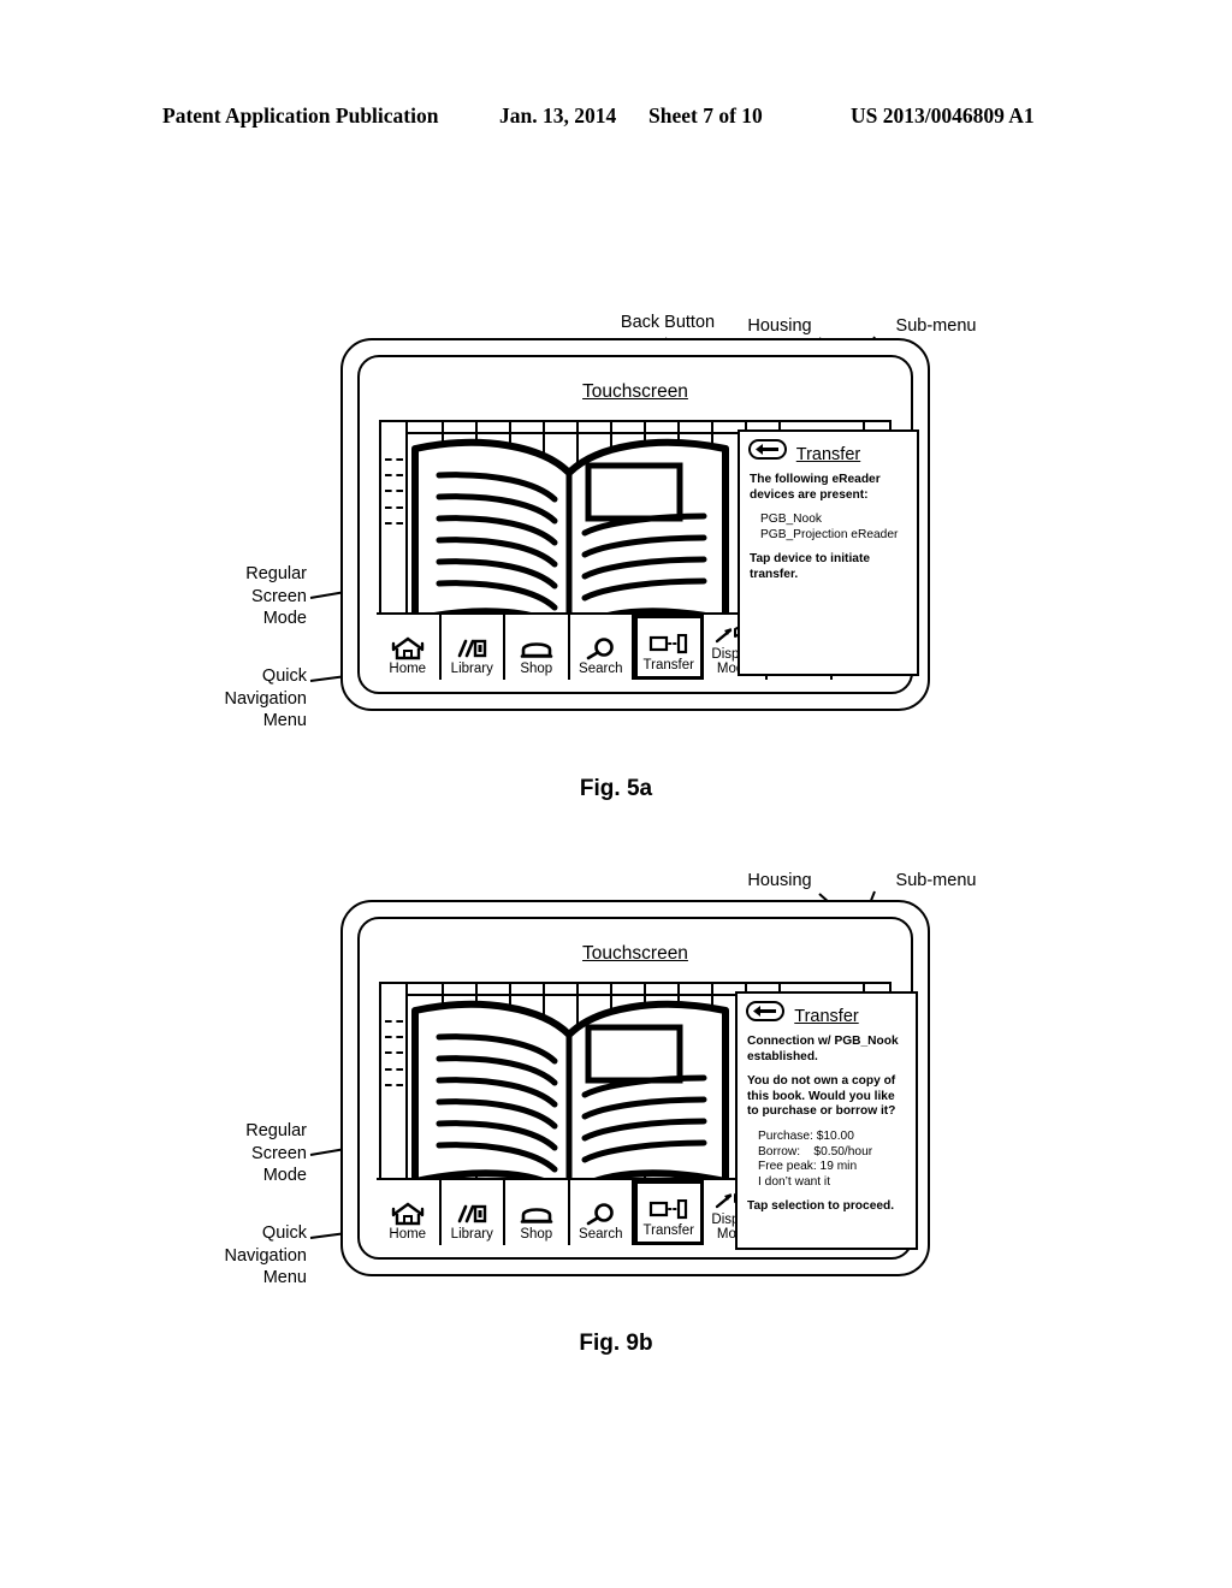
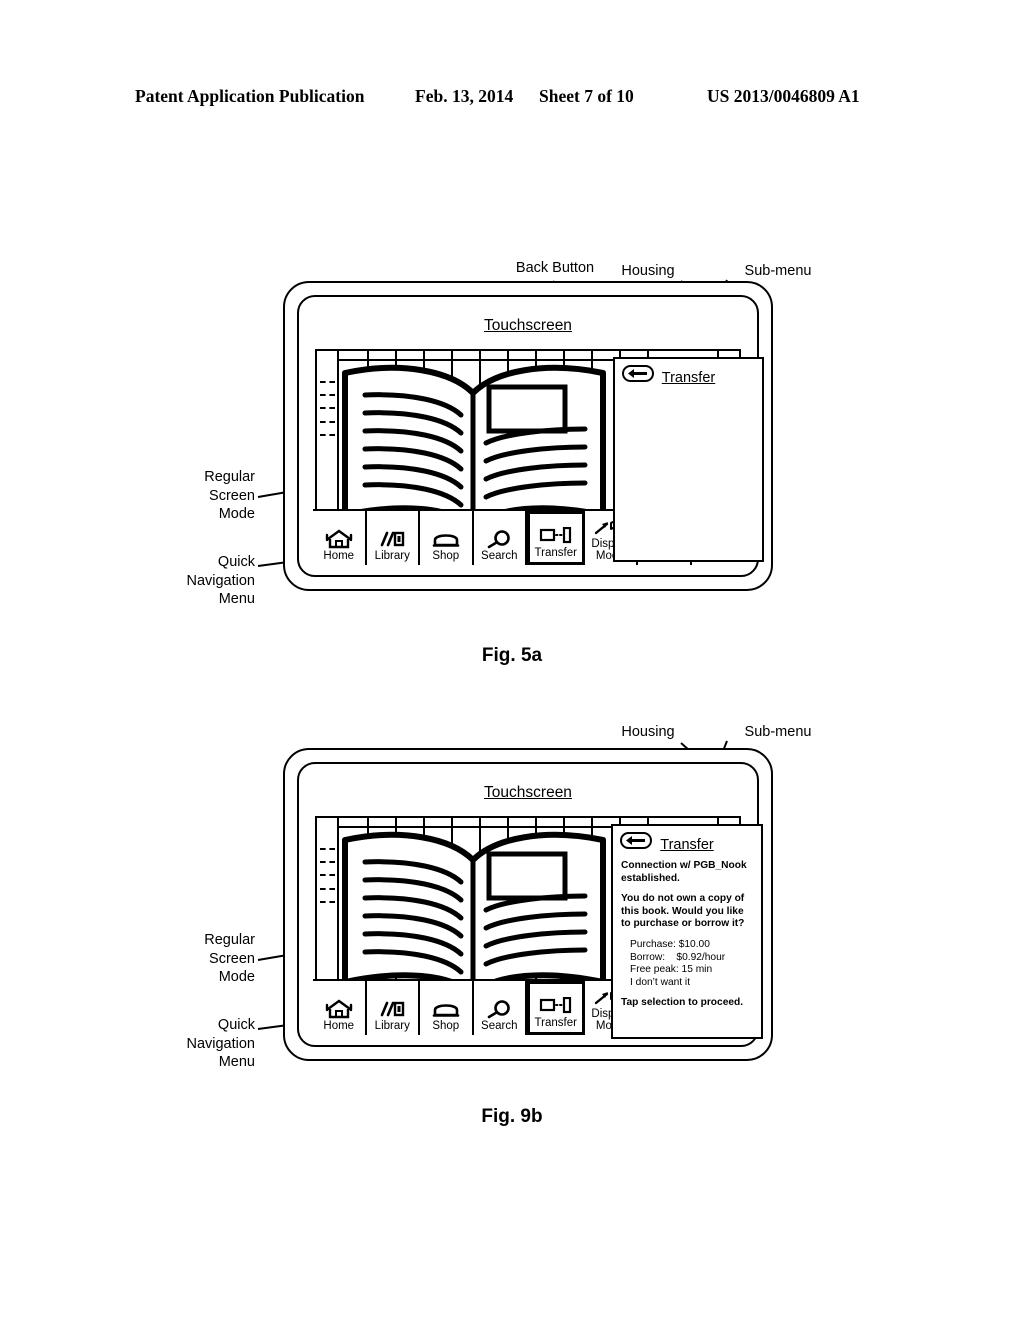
  Patent Application Publication
- Jan. 13, 2014
+ Feb. 13, 2014
  Sheet 7 of 10
  US 2013/0046809 A1
  Back Button
  Housing
  Sub-menu
  Regular
  Screen
  Mode
  Quick
  Navigation
  Menu
  Touchscreen
  Transfer
- The following eReader
- devices are present:
- PGB_Nook
- PGB_Projection eReader
- Tap device to initiate
- transfer.
  Home
  Library
  Shop
  Search
  Transfer
  Fig. 5a
  Housing
  Sub-menu
  Regular
  Screen
  Mode
  Quick
  Navigation
  Menu
  Touchscreen
  Transfer
  Connection w/ PGB_Nook
  established.
  You do not own a copy of
  this book. Would you like
  to purchase or borrow it?
  Purchase: $10.00
- Borrow: $0.50/hour
+ Borrow: $0.92/hour
- Free peak: 19 min
+ Free peak: 15 min
  I don’t want it
  Tap selection to proceed.
  Home
  Library
  Shop
  Search
  Transfer
  Fig. 9b
